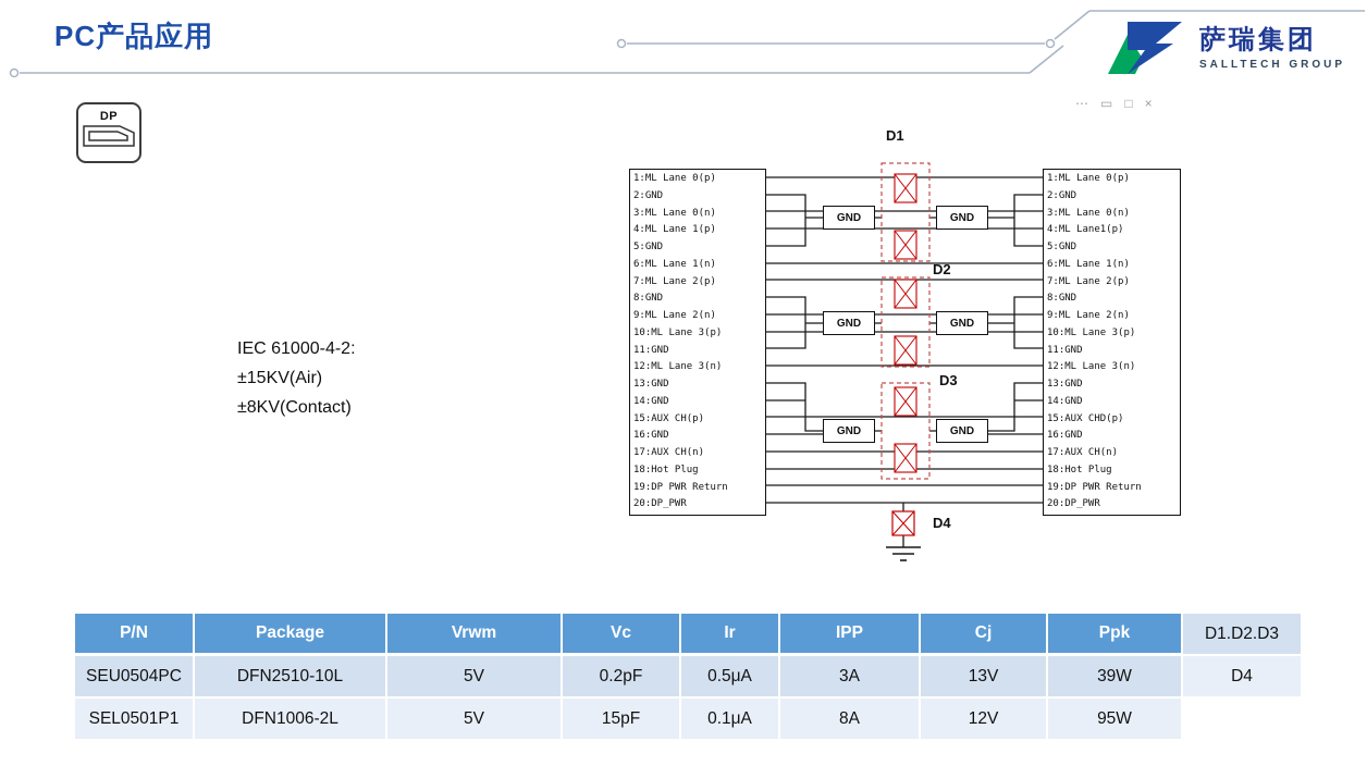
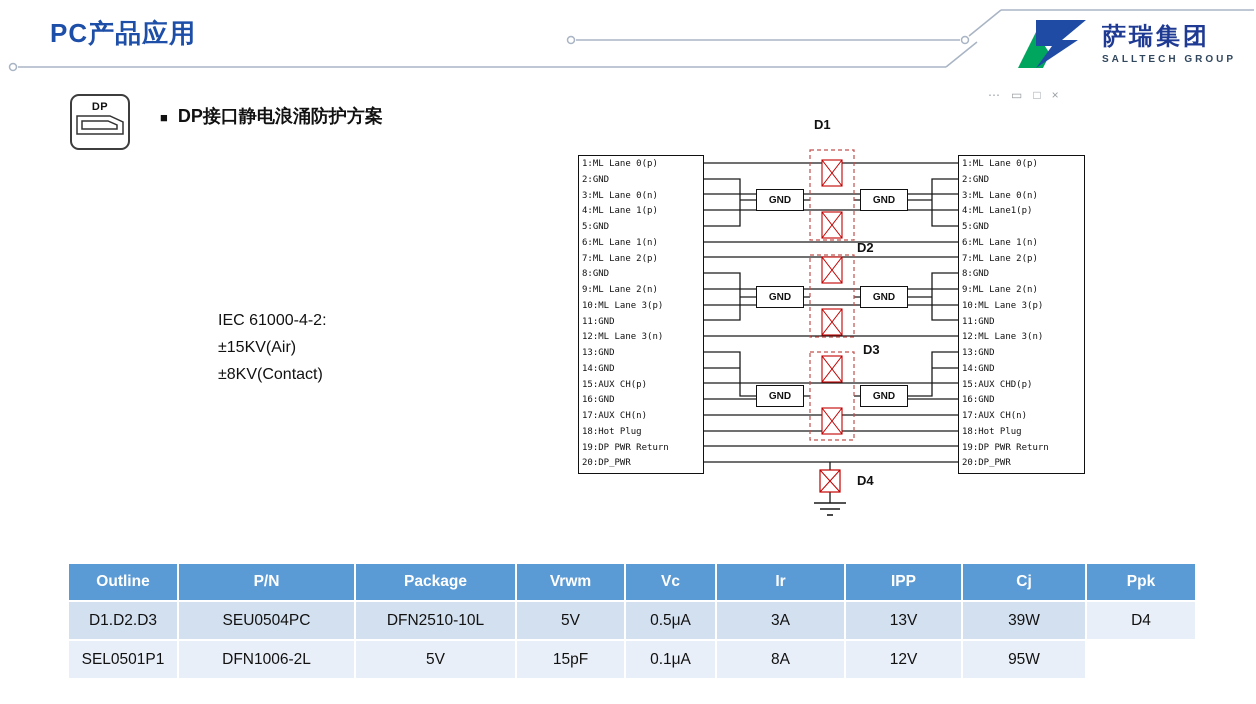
  PC产品应用
  萨瑞集团
  SALLTECH GROUP
  DP
+ ■
+ DP接口静电浪涌防护方案
  IEC 61000-4-2:
  ±15KV(Air)
  ±8KV(Contact)
  ⋯
  ▭
  □
  ×
  1:ML Lane 0(p)
  2:GND
  3:ML Lane 0(n)
  4:ML Lane 1(p)
  5:GND
  6:ML Lane 1(n)
  7:ML Lane 2(p)
  8:GND
  9:ML Lane 2(n)
  10:ML Lane 3(p)
  11:GND
  12:ML Lane 3(n)
  13:GND
  14:GND
  15:AUX CH(p)
  16:GND
  17:AUX CH(n)
  18:Hot Plug
  19:DP PWR Return
  20:DP_PWR
  1:ML Lane 0(p)
  2:GND
  3:ML Lane 0(n)
  4:ML Lane1(p)
  5:GND
  6:ML Lane 1(n)
  7:ML Lane 2(p)
  8:GND
  9:ML Lane 2(n)
  10:ML Lane 3(p)
  11:GND
  12:ML Lane 3(n)
  13:GND
  14:GND
  15:AUX CHD(p)
  16:GND
  17:AUX CH(n)
  18:Hot Plug
  19:DP PWR Return
  20:DP_PWR
  GND
  GND
  GND
  GND
  GND
  GND
  D1
  D2
  D3
  D4
+ Outline
  P/N
  Package
  Vrwm
  Vc
  Ir
  IPP
  Cj
  Ppk
  D1.D2.D3
  SEU0504PC
  DFN2510-10L
  5V
- 0.2pF
  0.5μA
  3A
  13V
  39W
  D4
  SEL0501P1
  DFN1006-2L
  5V
  15pF
  0.1μA
  8A
  12V
  95W
